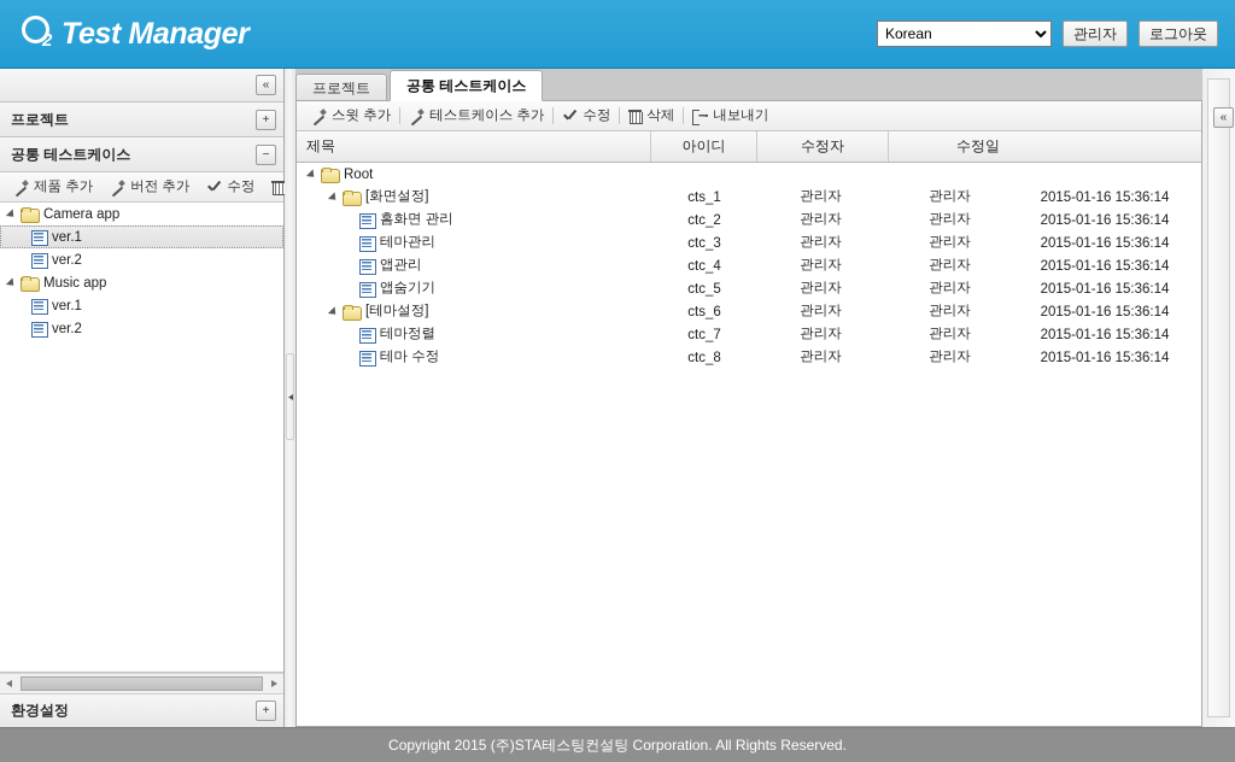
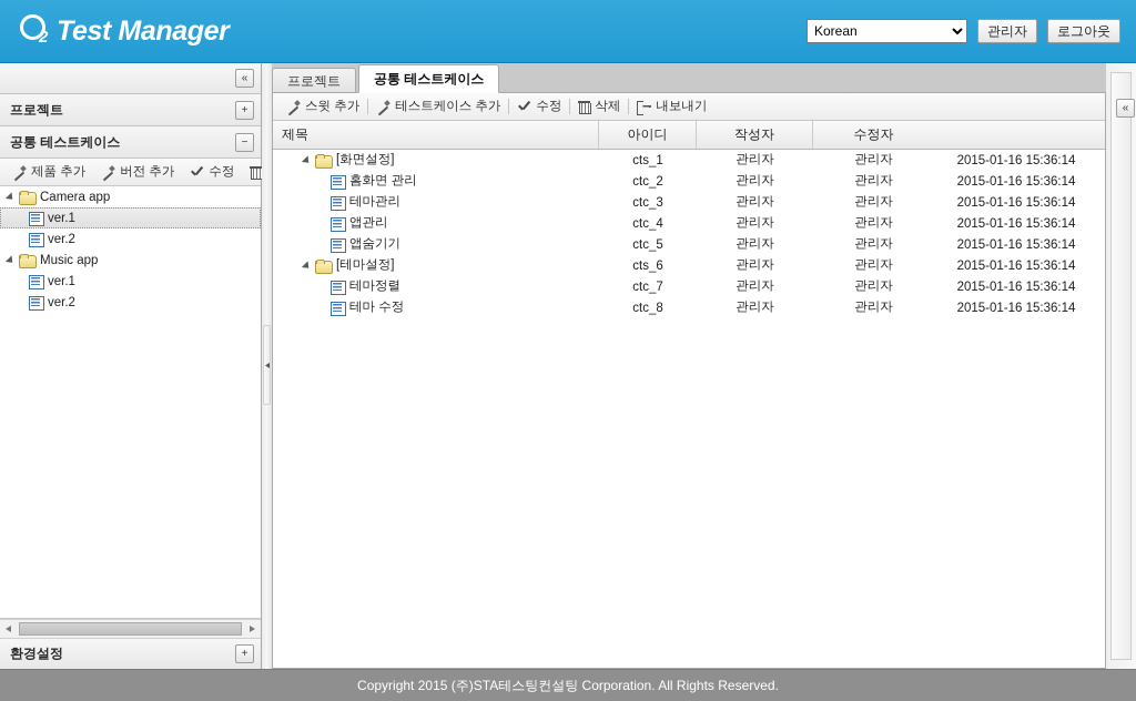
  2
  Test Manager
  Korean
  관리자
  로그아웃
  «
  프로젝트
  +
  공통 테스트케이스
  −
  제품 추가
  버전 추가
  수정
  Camera app
  ver.1
  ver.2
  Music app
  ver.1
  ver.2
  환경설정
  +
  프로젝트
  공통 테스트케이스
  스윗 추가
  테스트케이스 추가
  수정
  삭제
  내보내기
  제목
  아이디
+ 작성자
  수정자
- 수정일
- Root
  [화면설정]
  cts_1
  관리자
  관리자
  2015-01-16 15:36:14
  홈화면 관리
  ctc_2
  관리자
  관리자
  2015-01-16 15:36:14
  테마관리
  ctc_3
  관리자
  관리자
  2015-01-16 15:36:14
  앱관리
  ctc_4
  관리자
  관리자
  2015-01-16 15:36:14
  앱숨기기
  ctc_5
  관리자
  관리자
  2015-01-16 15:36:14
  [테마설정]
  cts_6
  관리자
  관리자
  2015-01-16 15:36:14
  테마정렬
  ctc_7
  관리자
  관리자
  2015-01-16 15:36:14
  테마 수정
  ctc_8
  관리자
  관리자
  2015-01-16 15:36:14
  «
  Copyright 2015 (주)STA테스팅컨설팅 Corporation. All Rights Reserved.
